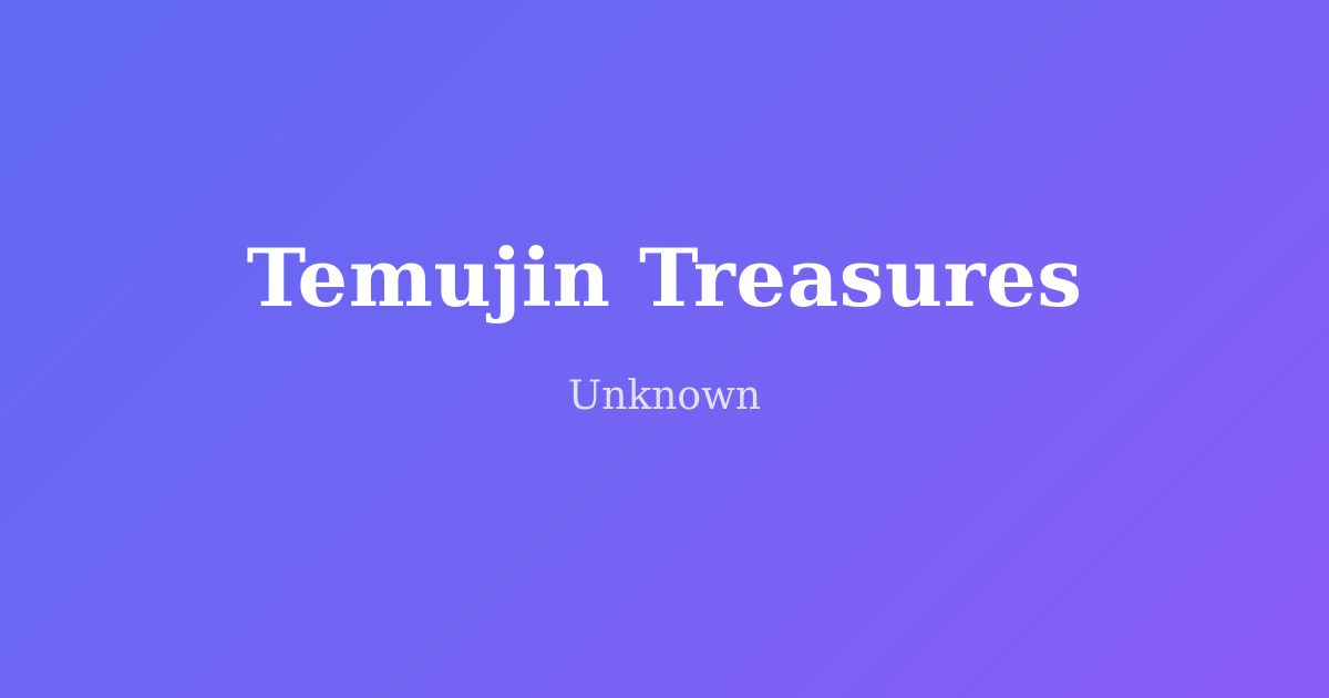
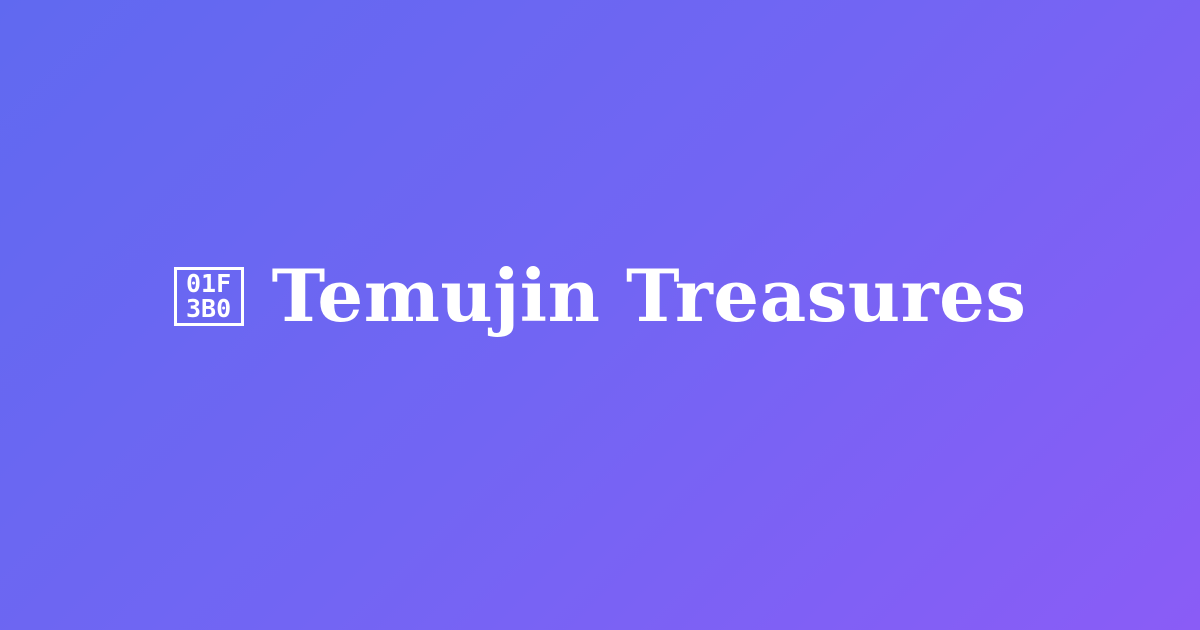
+ 01F
+ 3B0
  Temujin Treasures
- Unknown
